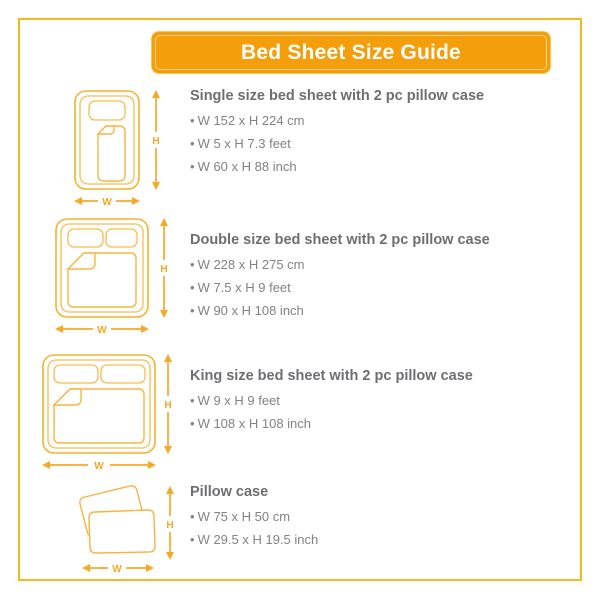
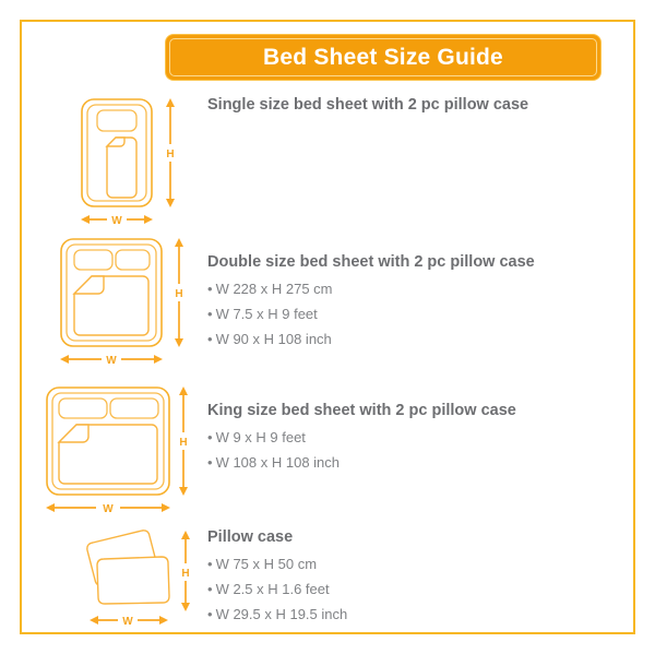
  Bed Sheet Size Guide
  H
  W
  Single size bed sheet with 2 pc pillow case
- • W 152 x H 224 cm
- • W 5 x H 7.3 feet
- • W 60 x H 88 inch
  H
  W
  Double size bed sheet with 2 pc pillow case
  • W 228 x H 275 cm
  • W 7.5 x H 9 feet
  • W 90 x H 108 inch
  H
  W
  King size bed sheet with 2 pc pillow case
  • W 9 x H 9 feet
  • W 108 x H 108 inch
  H
  W
  Pillow case
  • W 75 x H 50 cm
+ • W 2.5 x H 1.6 feet
  • W 29.5 x H 19.5 inch
